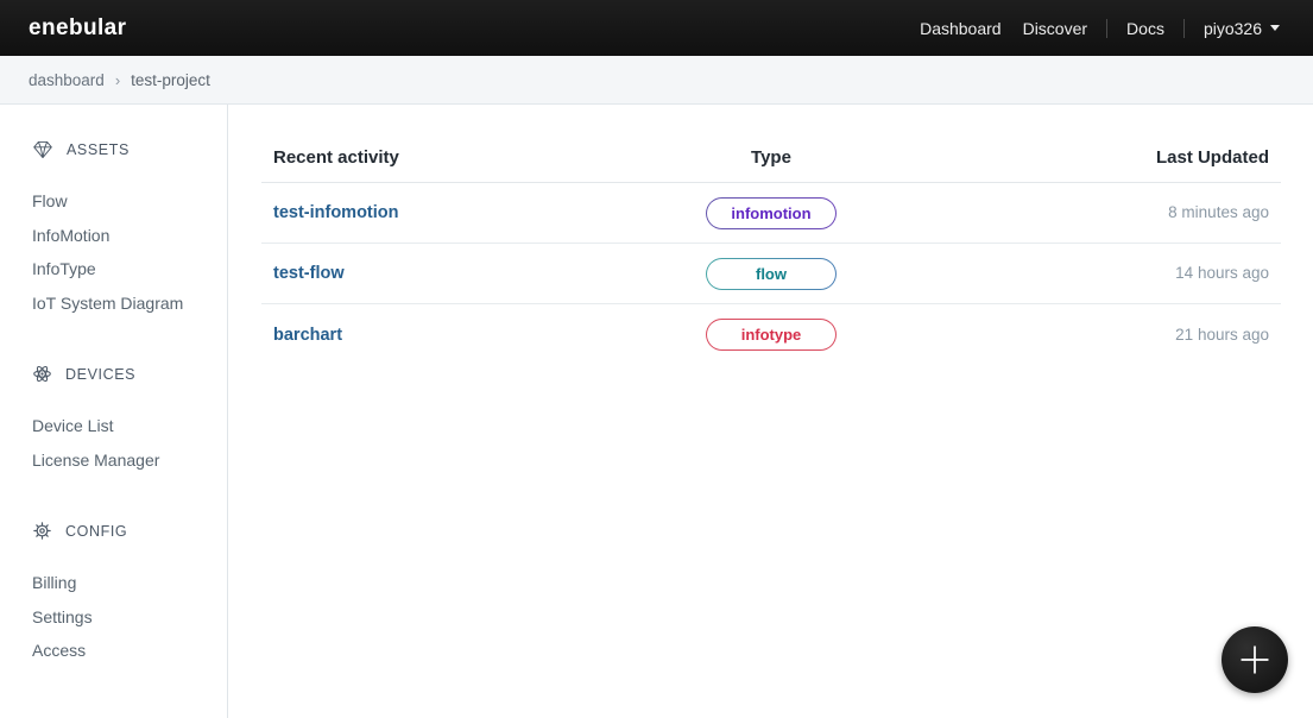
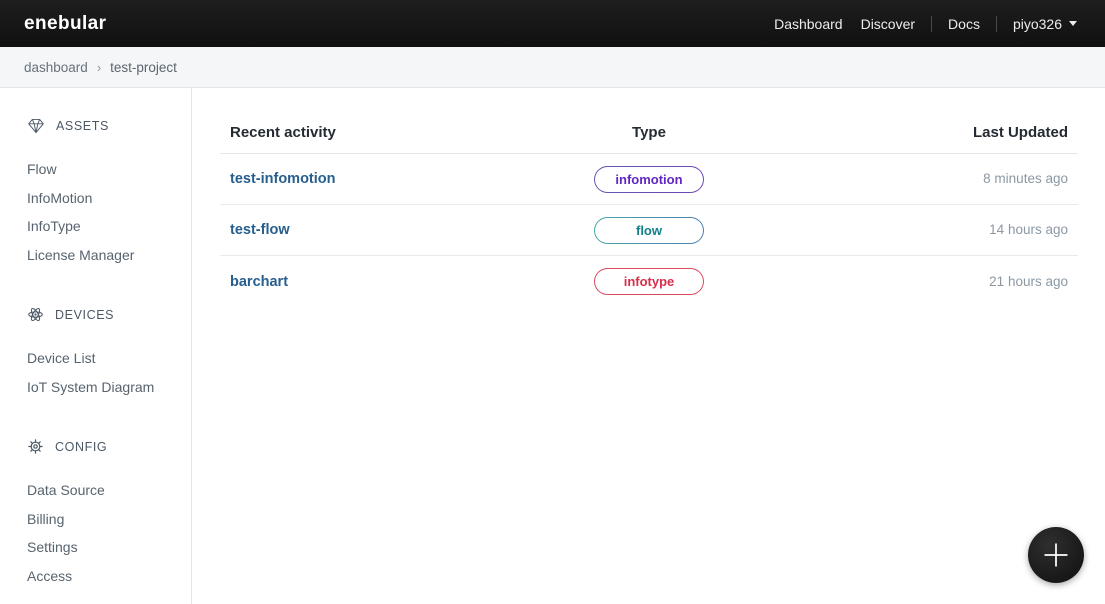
  enebular
  Dashboard
  Discover
  Docs
  piyo326
  dashboard
  ›
  test-project
  ASSETS
  Flow
  InfoMotion
  InfoType
- IoT System Diagram
+ License Manager
  DEVICES
  Device List
- License Manager
+ IoT System Diagram
  CONFIG
+ Data Source
  Billing
  Settings
  Access
  Recent activity
  Type
  Last Updated
  test-infomotion
  infomotion
  8 minutes ago
  test-flow
  flow
  14 hours ago
  barchart
  infotype
  21 hours ago
